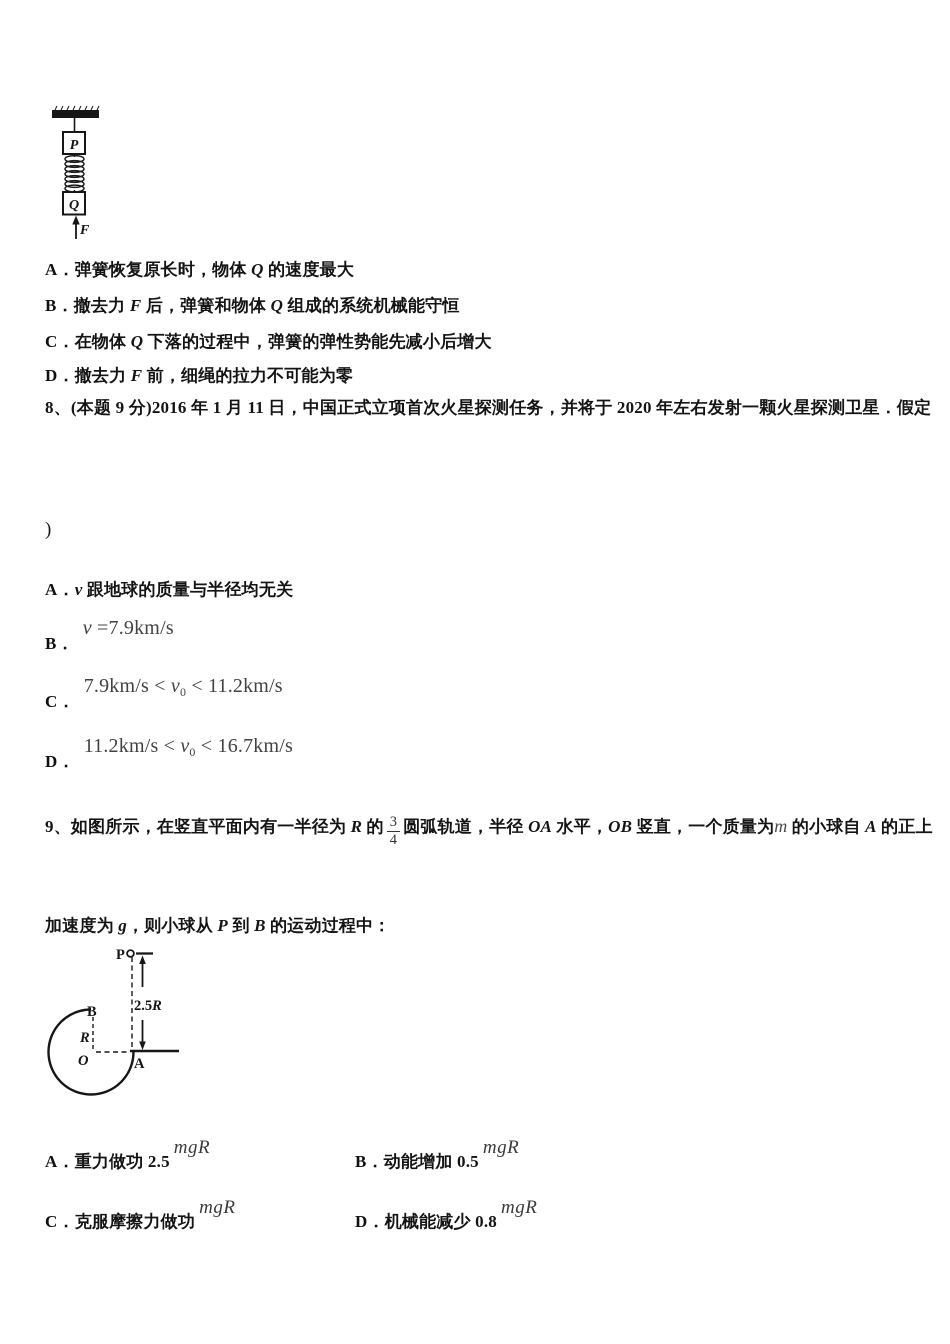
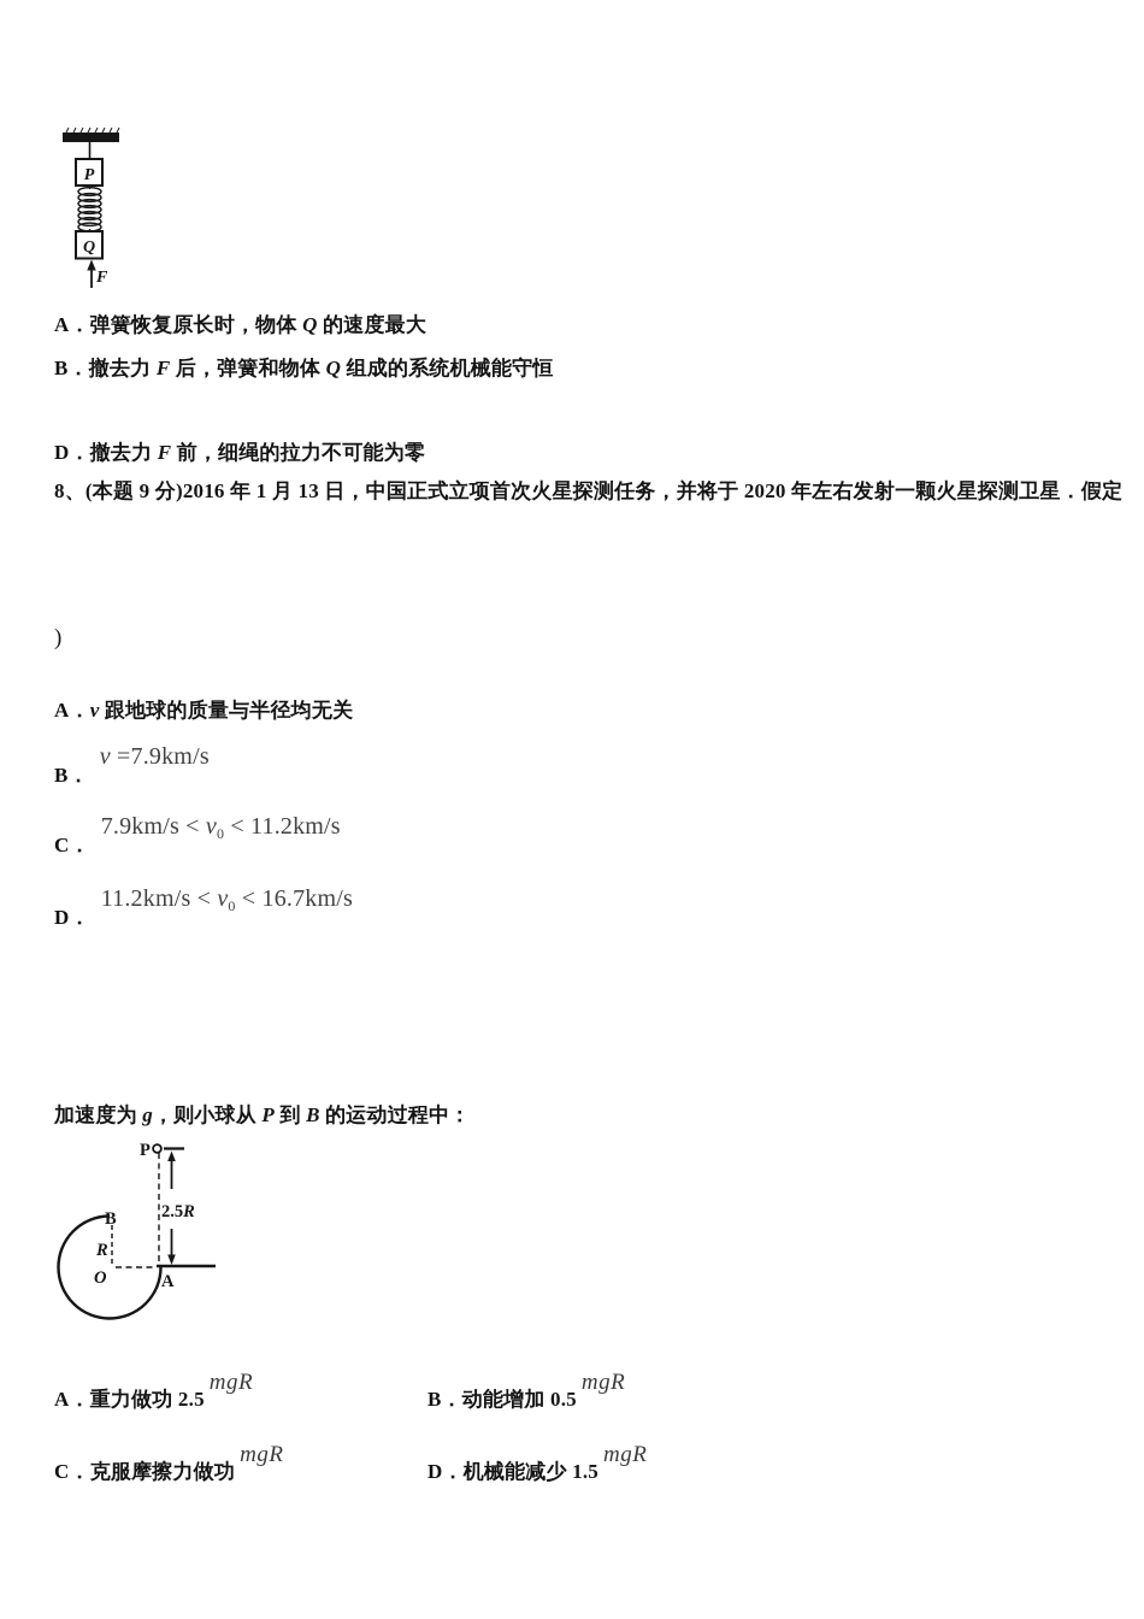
  P
  Q
  F
  A．弹簧恢复原长时，物体 Q 的速度最大
  B．撤去力 F 后，弹簧和物体 Q 组成的系统机械能守恒
- C．在物体 Q 下落的过程中，弹簧的弹性势能先减小后增大
  D．撤去力 F 前，细绳的拉力不可能为零
- 8、(本题 9 分)2016 年 1 月 11 日，中国正式立项首次火星探测任务，并将于 2020 年左右发射一颗火星探测卫星．假定
+ 8、(本题 9 分)2016 年 1 月 13 日，中国正式立项首次火星探测任务，并将于 2020 年左右发射一颗火星探测卫星．假定
  )
  A．v 跟地球的质量与半径均无关
  B．v =7.9km/s
  C．7.9km/s < v0 < 11.2km/s
  D．11.2km/s < v0 < 16.7km/s
- 9、如图所示，在竖直平面内有一半径为 R 的
- 3
- 4
- 圆弧轨道，半径 OA 水平，OB 竖直，一个质量为m 的小球自 A 的正上
  加速度为 g，则小球从 P 到 B 的运动过程中：
  P
  2.5R
  B
  R
  O
  A
  A．重力做功 2.5mgR
  B．动能增加 0.5mgR
  C．克服摩擦力做功mgR
- D．机械能减少 0.8mgR
+ D．机械能减少 1.5mgR
